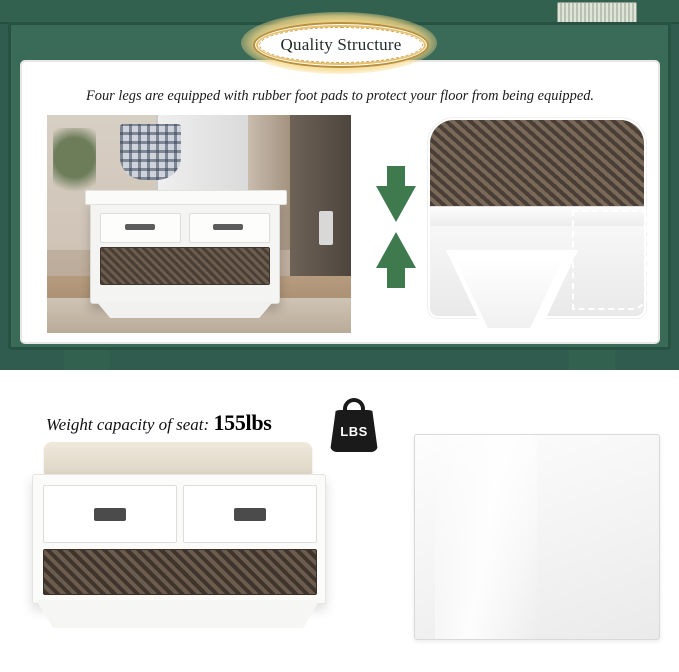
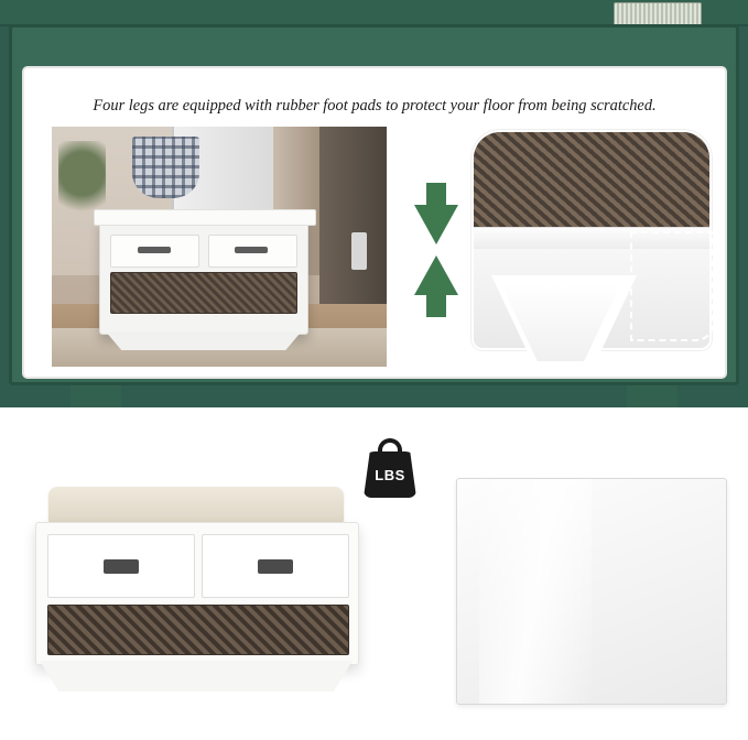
- Four legs are equipped with rubber foot pads to protect your floor from being equipped.
+ Four legs are equipped with rubber foot pads to protect your floor from being scratched.
- Quality Structure
- Weight capacity of seat: 155lbs
  LBS
